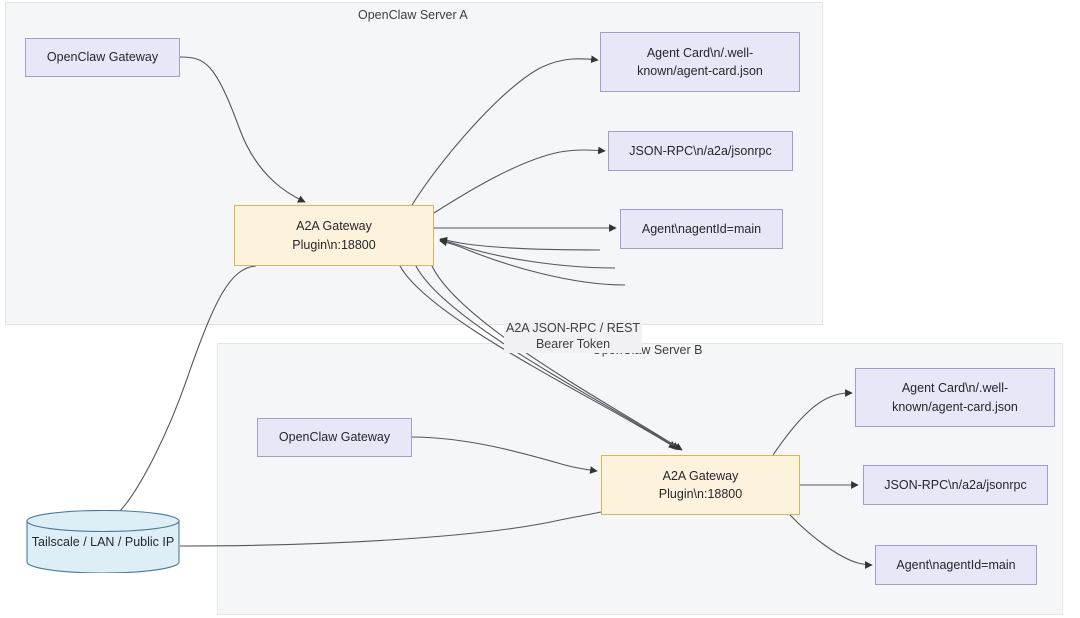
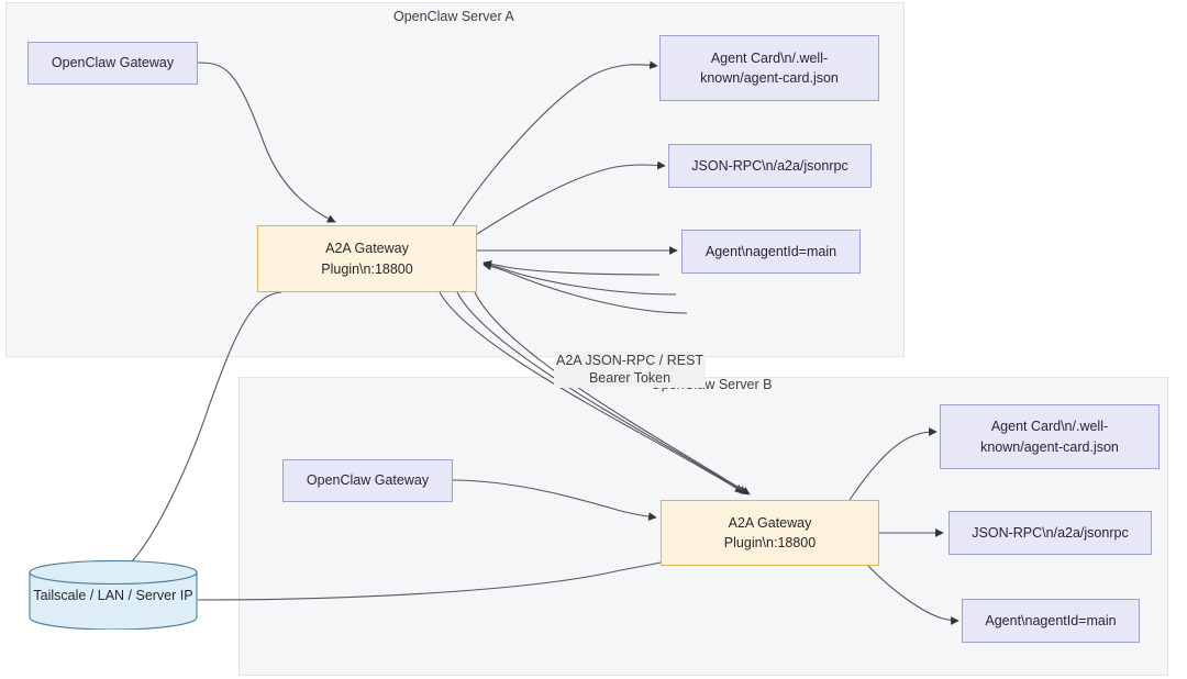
  OpenClaw Server A
  OpenClaw Gateway
  A2A Gateway
  Plugin\n:18800
  Agent Card\n/.well-
  known/agent-card.json
  JSON-RPC\n/a2a/jsonrpc
  Agent\nagentId=main
  A2A JSON-RPC / REST
  Bearer Token
  OpenClaw Gateway
  A2A Gateway
  Plugin\n:18800
  Agent Card\n/.well-
  known/agent-card.json
  JSON-RPC\n/a2a/jsonrpc
  Agent\nagentId=main
- Tailscale / LAN / Public IP
+ Tailscale / LAN / Server IP
